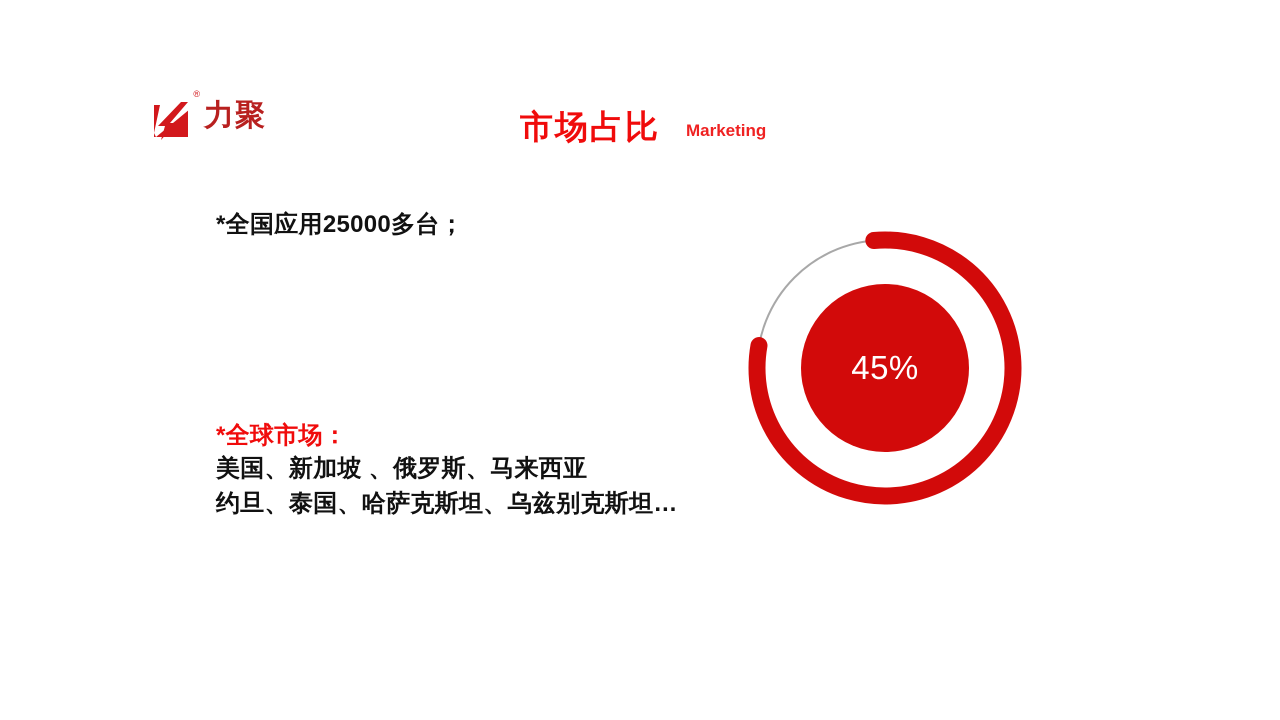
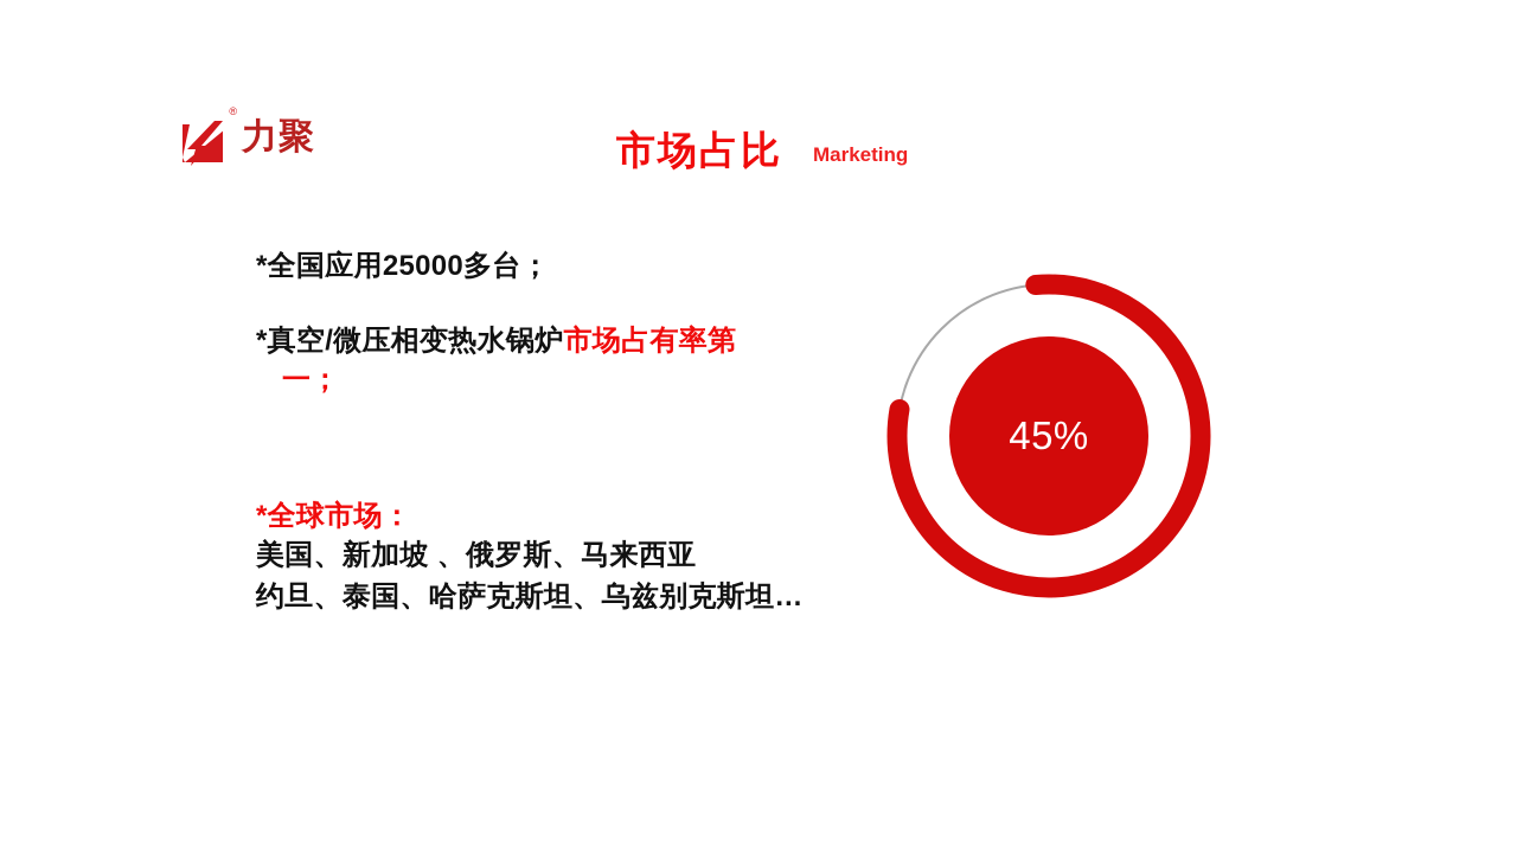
  ®
  力聚
  市场占比
  Marketing
  *全国应用25000多台；
+ *真空/微压相变热水锅炉市场占有率第
+ 一；
  *全球市场：
  美国、新加坡 、俄罗斯、马来西亚
  约旦、泰国、哈萨克斯坦、乌兹别克斯坦…
  45%
